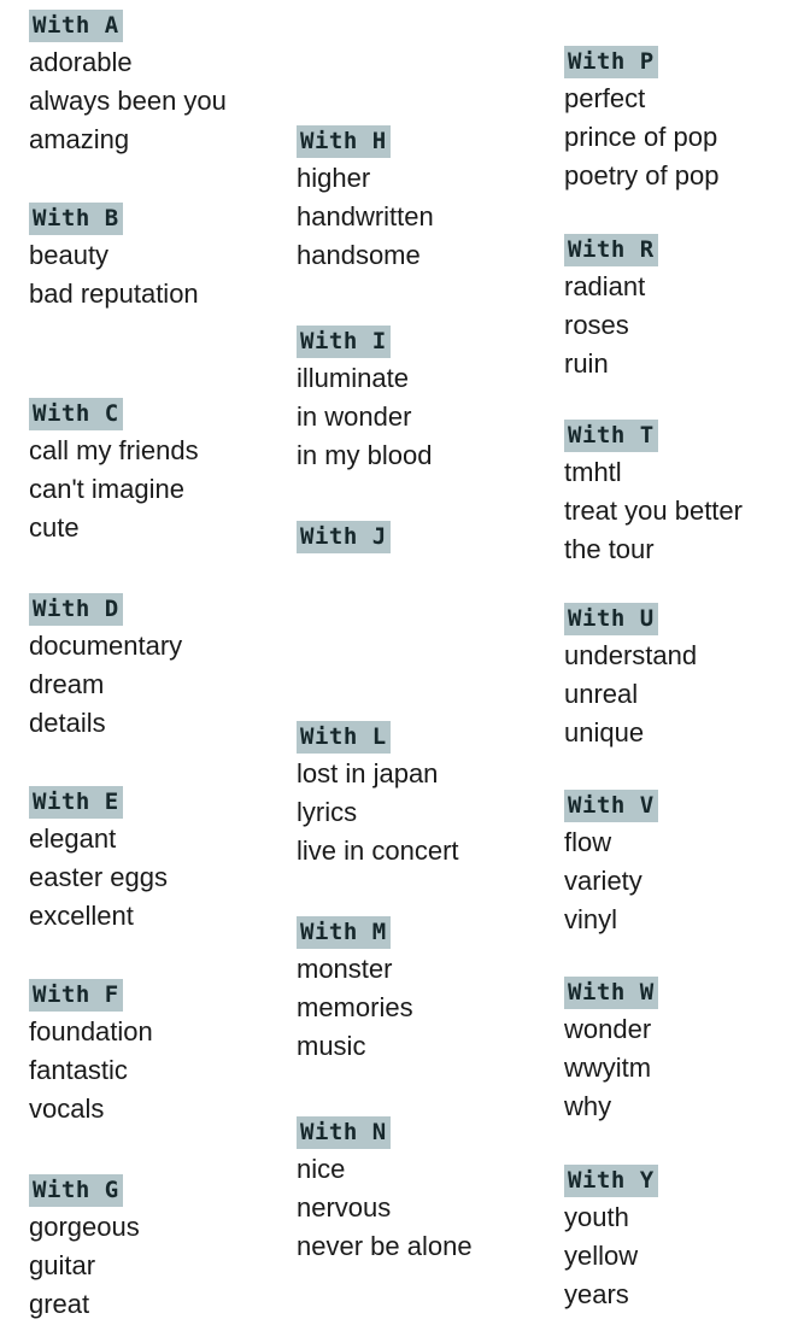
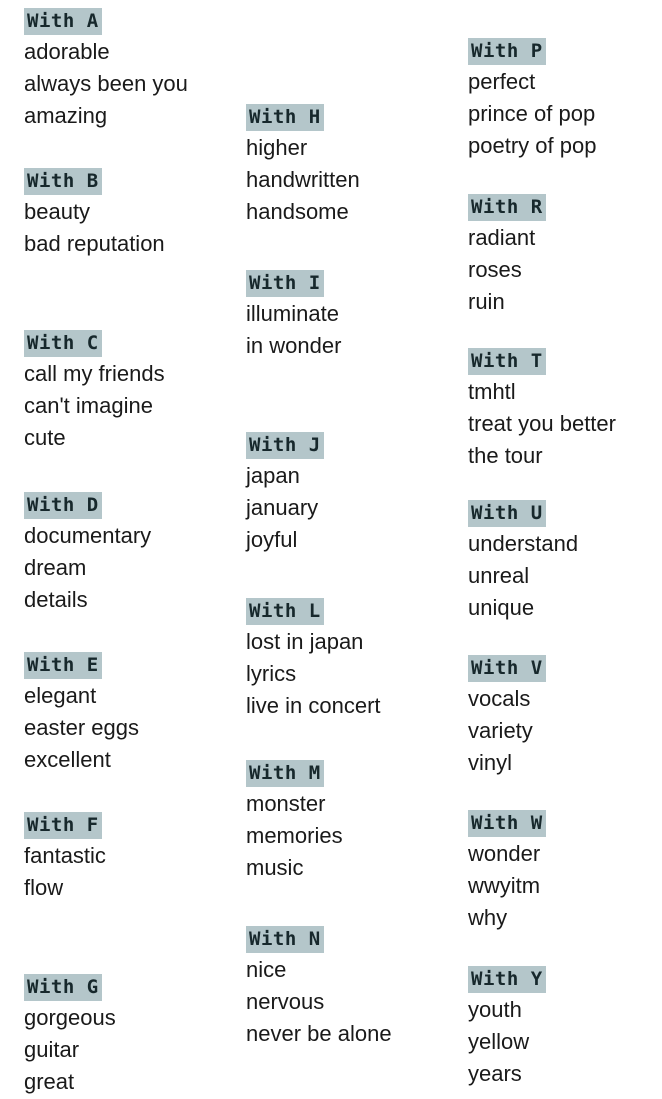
  With A
  adorable
  always been you
  amazing
  With B
  beauty
  bad reputation
  With C
  call my friends
  can't imagine
  cute
  With D
  documentary
  dream
  details
  With E
  elegant
  easter eggs
  excellent
  With F
- foundation
  fantastic
- vocals
+ flow
  With G
  gorgeous
  guitar
  great
  With H
  higher
  handwritten
  handsome
  With I
  illuminate
  in wonder
- in my blood
  With J
+ japan
+ january
+ joyful
  With L
  lost in japan
  lyrics
  live in concert
  With M
  monster
  memories
  music
  With N
  nice
  nervous
  never be alone
  With P
  perfect
  prince of pop
  poetry of pop
  With R
  radiant
  roses
  ruin
  With T
  tmhtl
  treat you better
  the tour
  With U
  understand
  unreal
  unique
  With V
- flow
+ vocals
  variety
  vinyl
  With W
  wonder
  wwyitm
  why
  With Y
  youth
  yellow
  years
